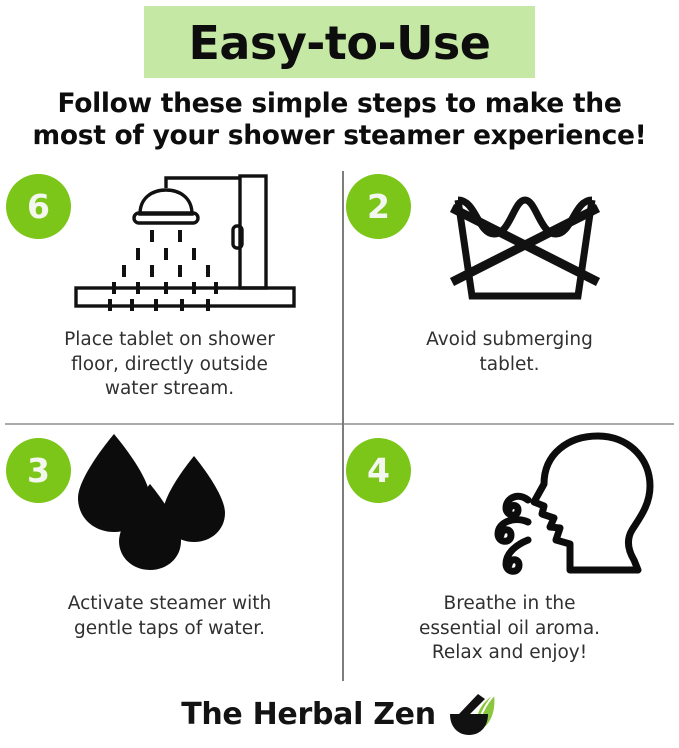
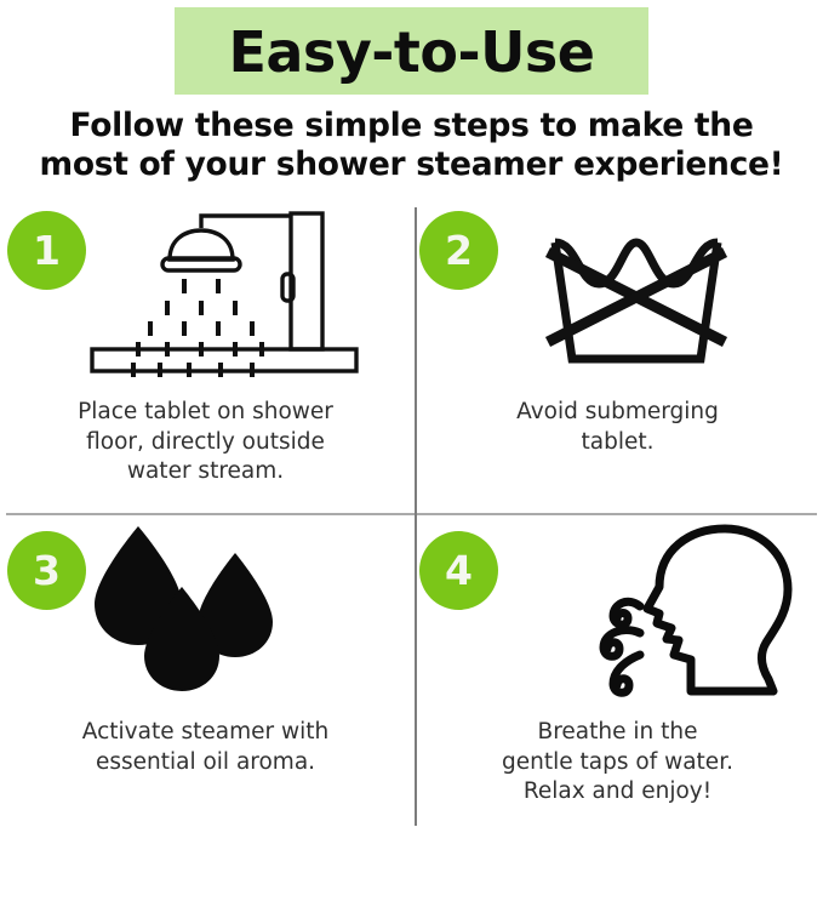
  Easy-to-Use
  Follow these simple steps to make the
  most of your shower steamer experience!
- 6
+ 1
  Place tablet on shower
  floor, directly outside
  water stream.
  2
  Avoid submerging
  tablet.
  3
  Activate steamer with
- gentle taps of water.
+ essential oil aroma.
  4
  Breathe in the
- essential oil aroma.
+ gentle taps of water.
  Relax and enjoy!
- The Herbal Zen
